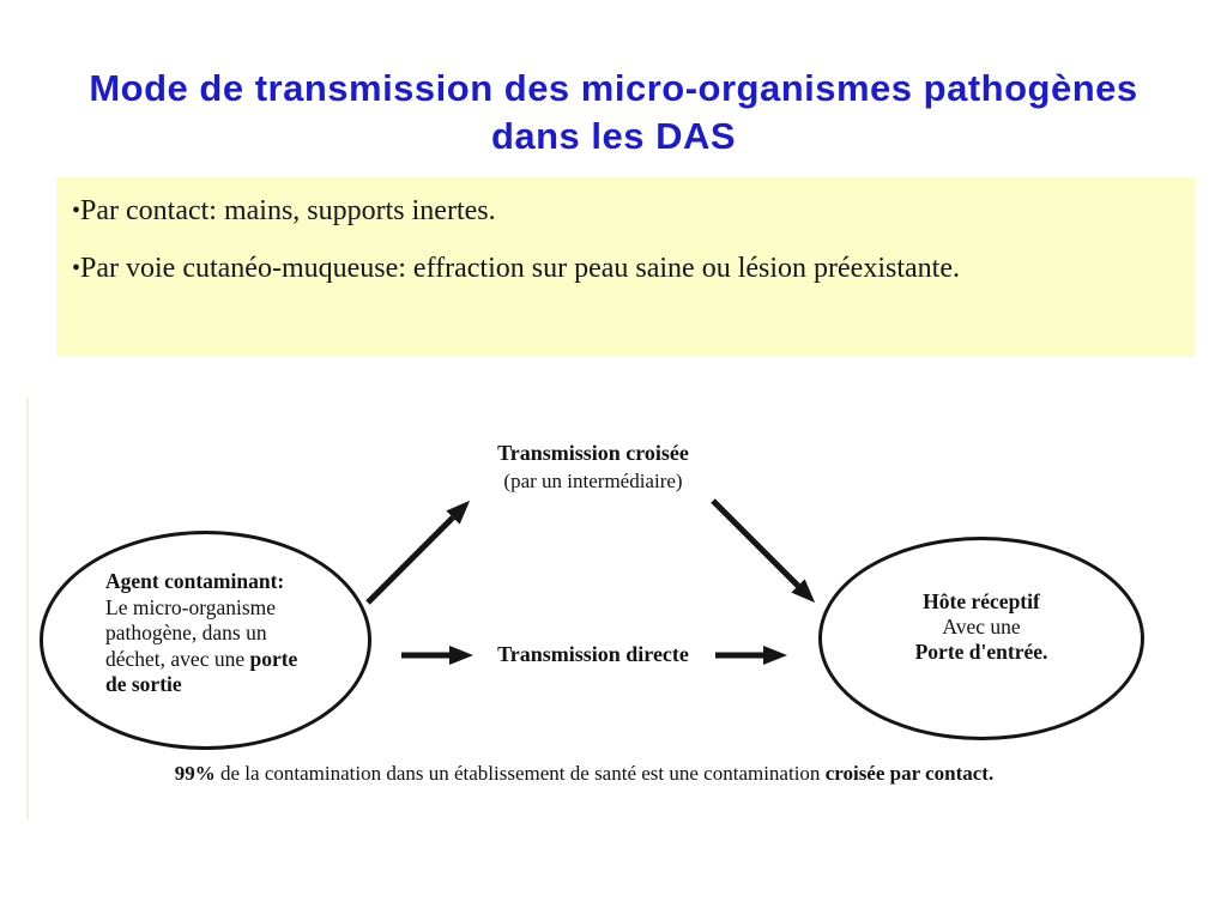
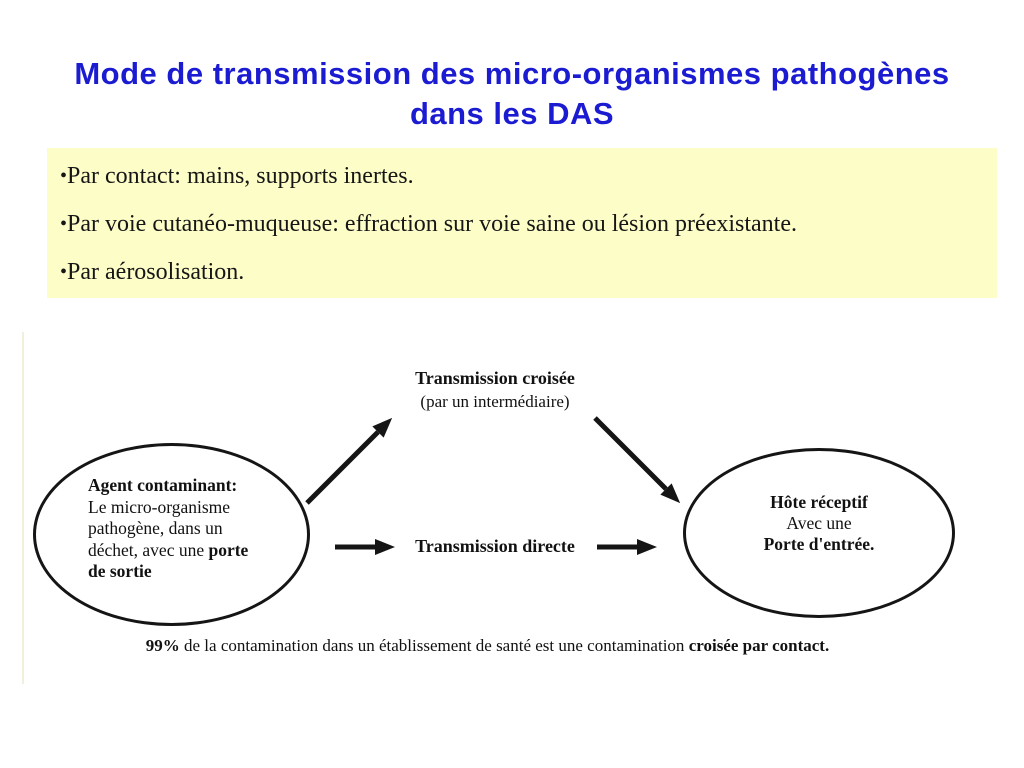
  Mode de transmission des micro-organismes pathogènes
  dans les DAS
  •Par contact: mains, supports inertes.
- •Par voie cutanéo-muqueuse: effraction sur peau saine ou lésion préexistante.
+ •Par voie cutanéo-muqueuse: effraction sur voie saine ou lésion préexistante.
+ •Par aérosolisation.
  Agent contaminant:
  Le micro-organisme
  pathogène, dans un
  déchet, avec une porte
  de sortie
  Hôte réceptif
  Avec une
  Porte d'entrée.
  Transmission croisée
  (par un intermédiaire)
  Transmission directe
  99% de la contamination dans un établissement de santé est une contamination croisée par contact.
